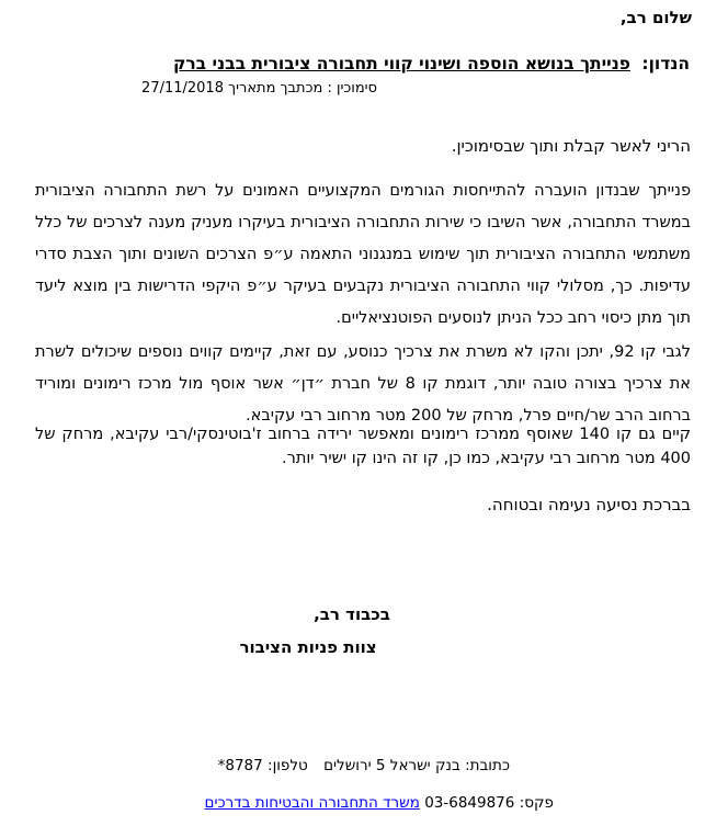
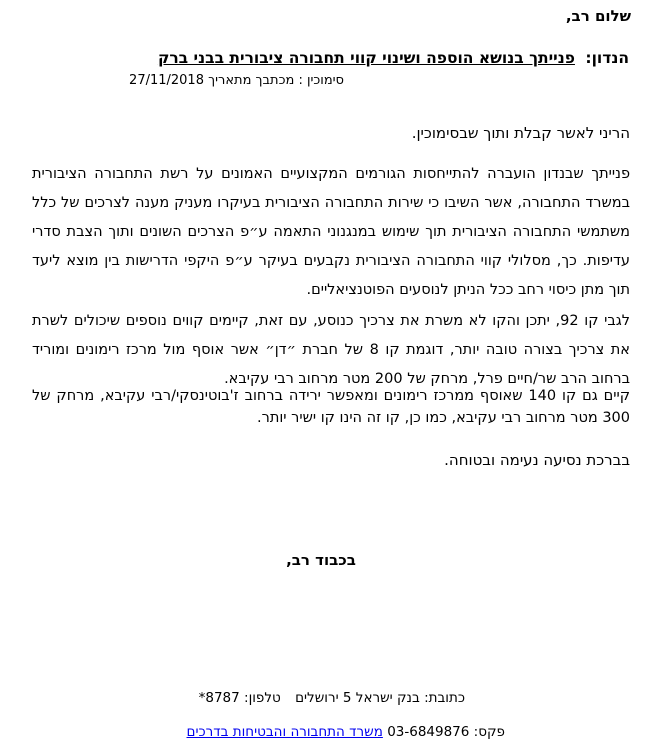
  שלום רב,
  הנדון: פנייתך בנושא הוספה ושינוי קווי תחבורה ציבורית בבני ברק
  סימוכין : מכתבך מתאריך 27/11/2018
  הריני לאשר קבלת ותוך שבסימוכין.
  פנייתך שבנדון הועברה להתייחסות הגורמים המקצועיים האמונים על רשת התחבורה הציבורית במשרד התחבורה, אשר השיבו כי שירות התחבורה הציבורית בעיקרו מעניק מענה לצרכים של כלל משתמשי התחבורה הציבורית תוך שימוש במנגנוני התאמה ע״פ הצרכים השונים ותוך הצבת סדרי עדיפות. כך, מסלולי קווי התחבורה הציבורית נקבעים בעיקר ע״פ היקפי הדרישות בין מוצא ליעד תוך מתן כיסוי רחב ככל הניתן לנוסעים הפוטנציאליים.
  לגבי קו 92, יתכן והקו לא משרת את צרכיך כנוסע, עם זאת, קיימים קווים נוספים שיכולים לשרת את צרכיך בצורה טובה יותר, דוגמת קו 8 של חברת ״דן״ אשר אוסף מול מרכז רימונים ומוריד ברחוב הרב שר/חיים פרל, מרחק של 200 מטר מרחוב רבי עקיבא.
- קיים גם קו 140 שאוסף ממרכז רימונים ומאפשר ירידה ברחוב ז'בוטינסקי/רבי עקיבא, מרחק של 400 מטר מרחוב רבי עקיבא, כמו כן, קו זה הינו קו ישיר יותר.
+ קיים גם קו 140 שאוסף ממרכז רימונים ומאפשר ירידה ברחוב ז'בוטינסקי/רבי עקיבא, מרחק של 300 מטר מרחוב רבי עקיבא, כמו כן, קו זה הינו קו ישיר יותר.
  בברכת נסיעה נעימה ובטוחה.
  בכבוד רב,
- צוות פניות הציבור
  כתובת: בנק ישראל 5 ירושלים טלפון: *8787
  פקס: 03-6849876 משרד התחבורה והבטיחות בדרכים
